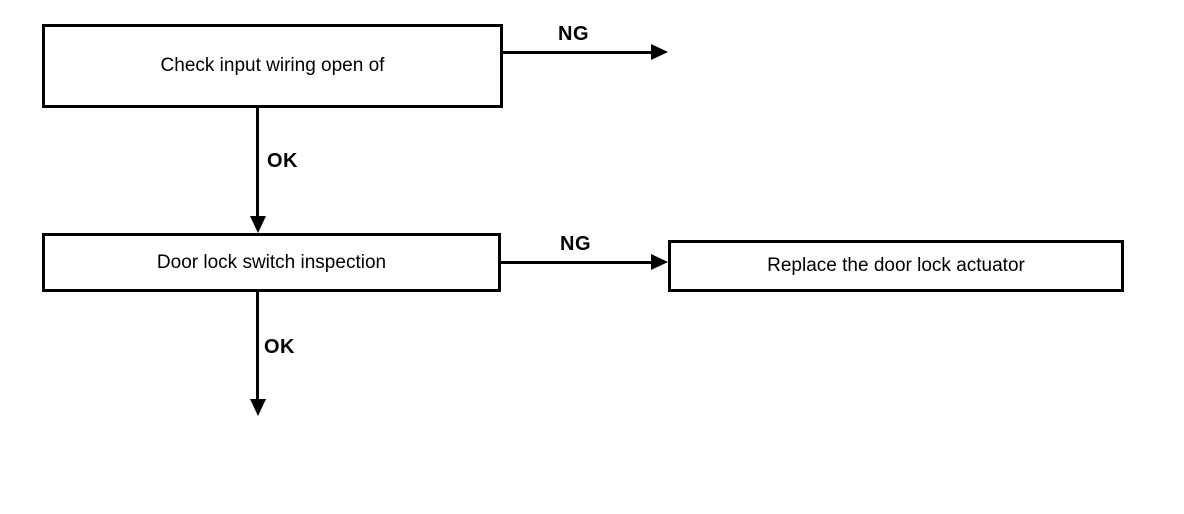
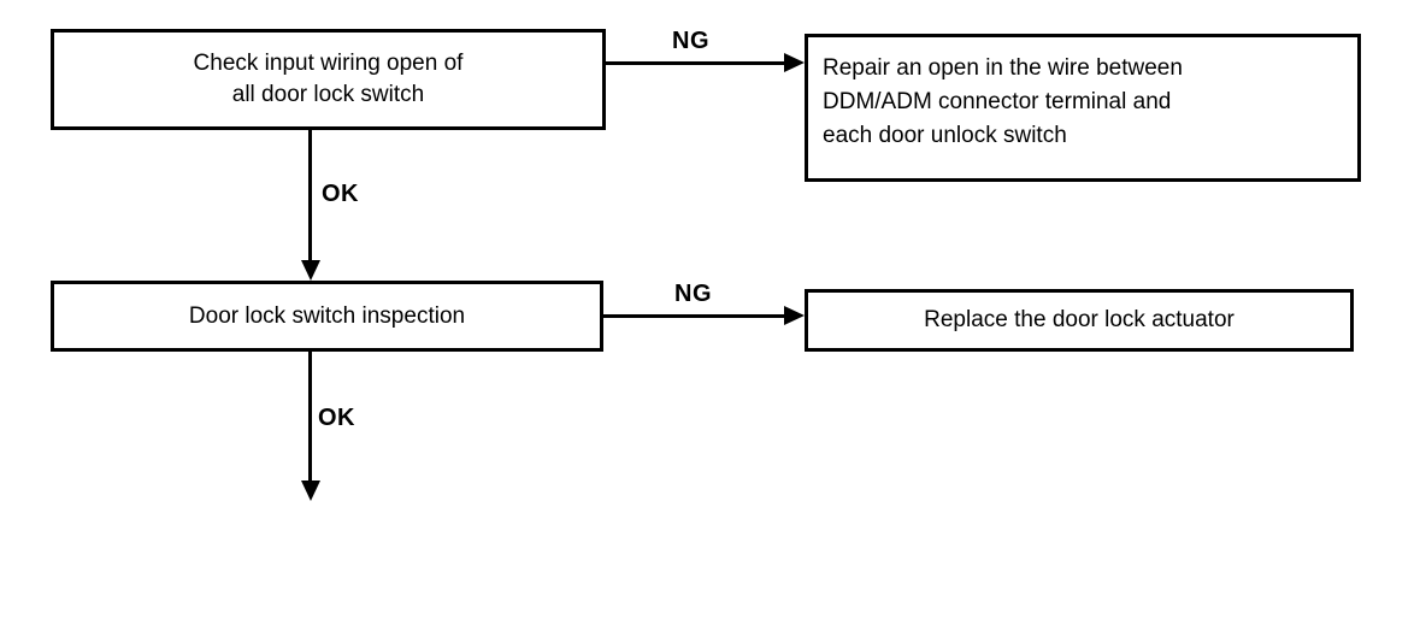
  Check input wiring open of
+ all door lock switch
+ Repair an open in the wire between
+ DDM/ADM connector terminal and
+ each door unlock switch
  Door lock switch inspection
  Replace the door lock actuator
  NG
  OK
  NG
  OK
